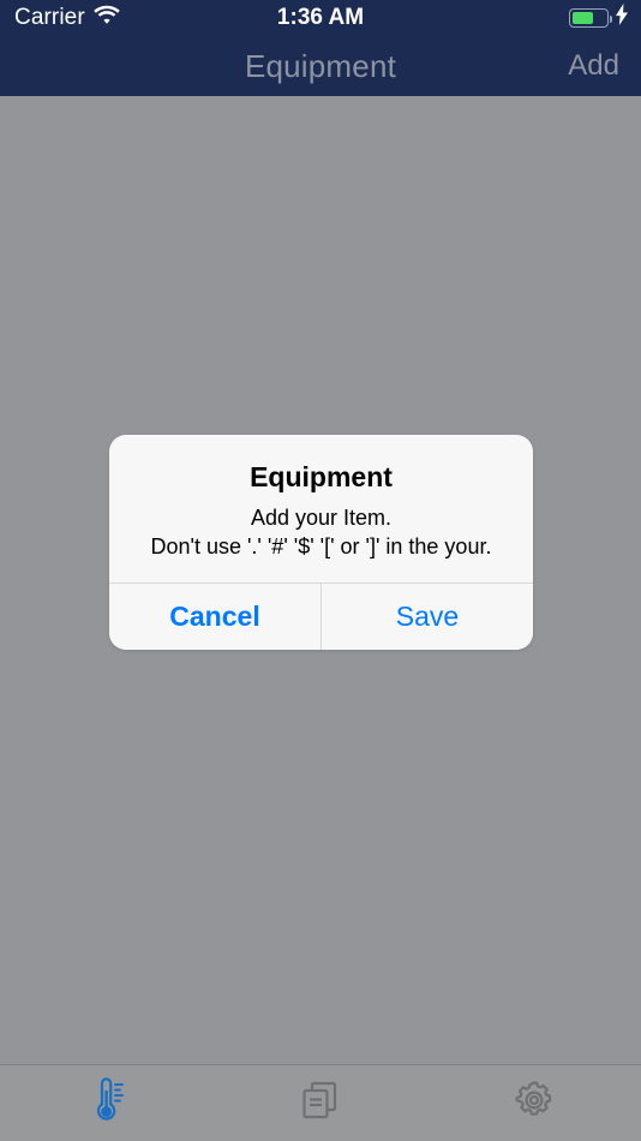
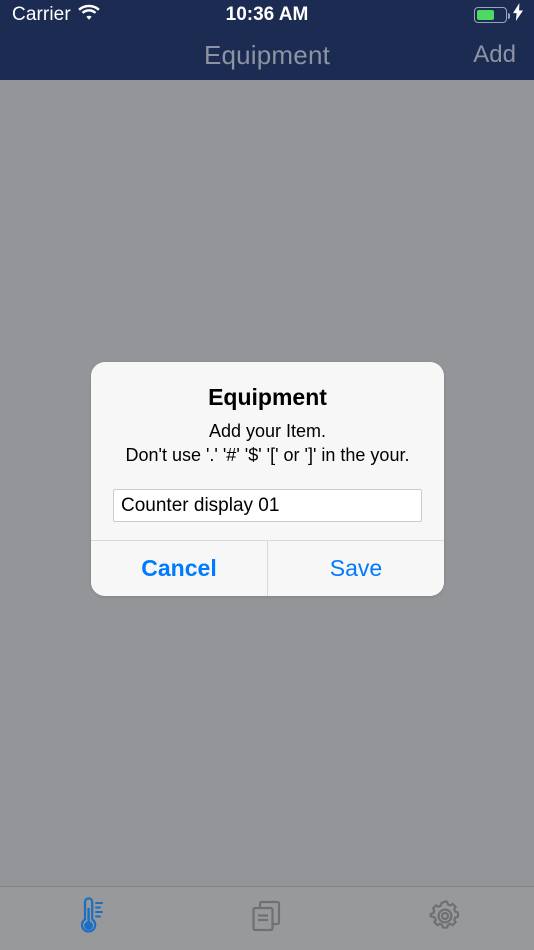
  Carrier
- 1:36 AM
+ 10:36 AM
  Equipment
  Add
  Equipment
  Add your Item.
  Don't use '.' '#' '$' '[' or ']' in the your.
+ Counter display 01
  Cancel
  Save
